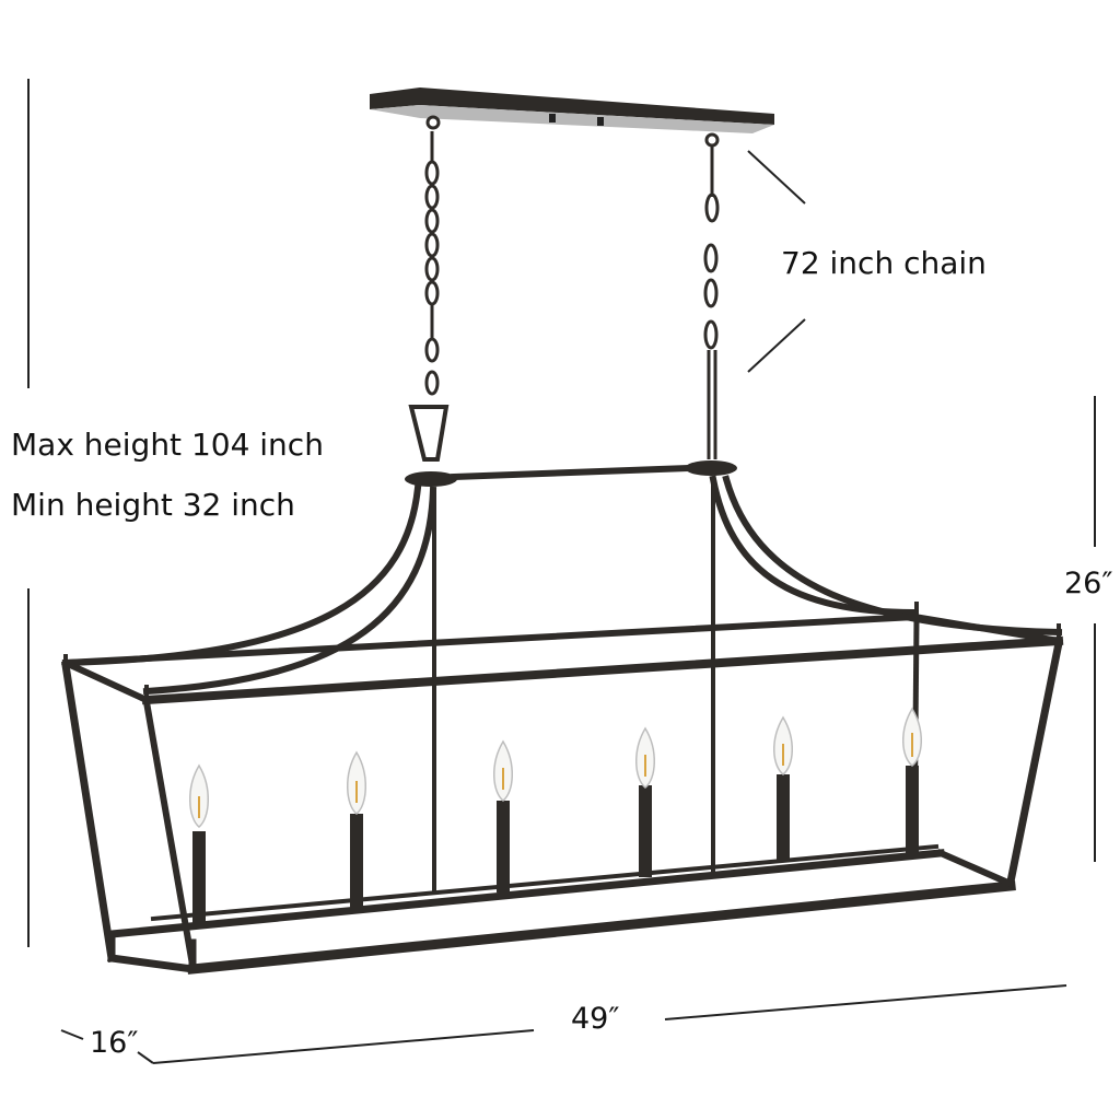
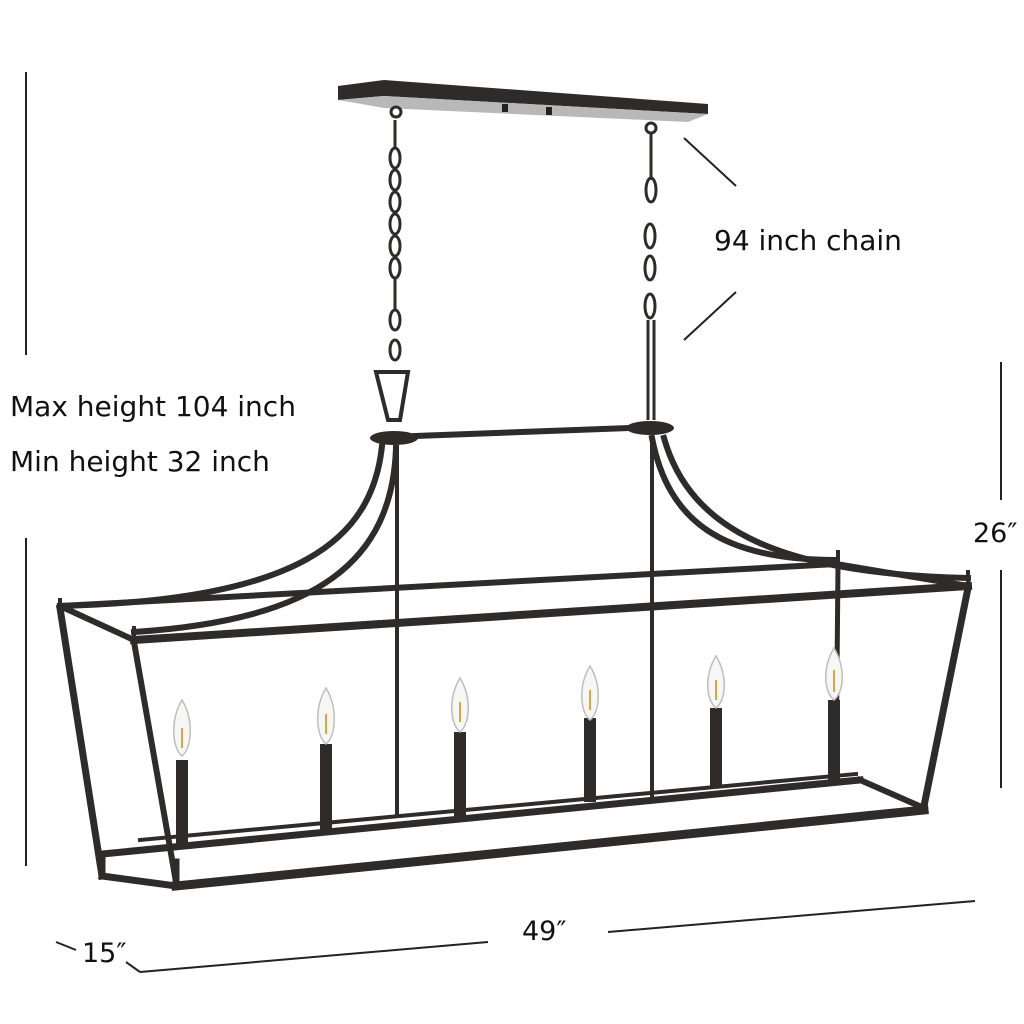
  Max height 104 inch
  Min height 32 inch
- 72 inch chain
+ 94 inch chain
  26″
  49″
- 16″
+ 15″
